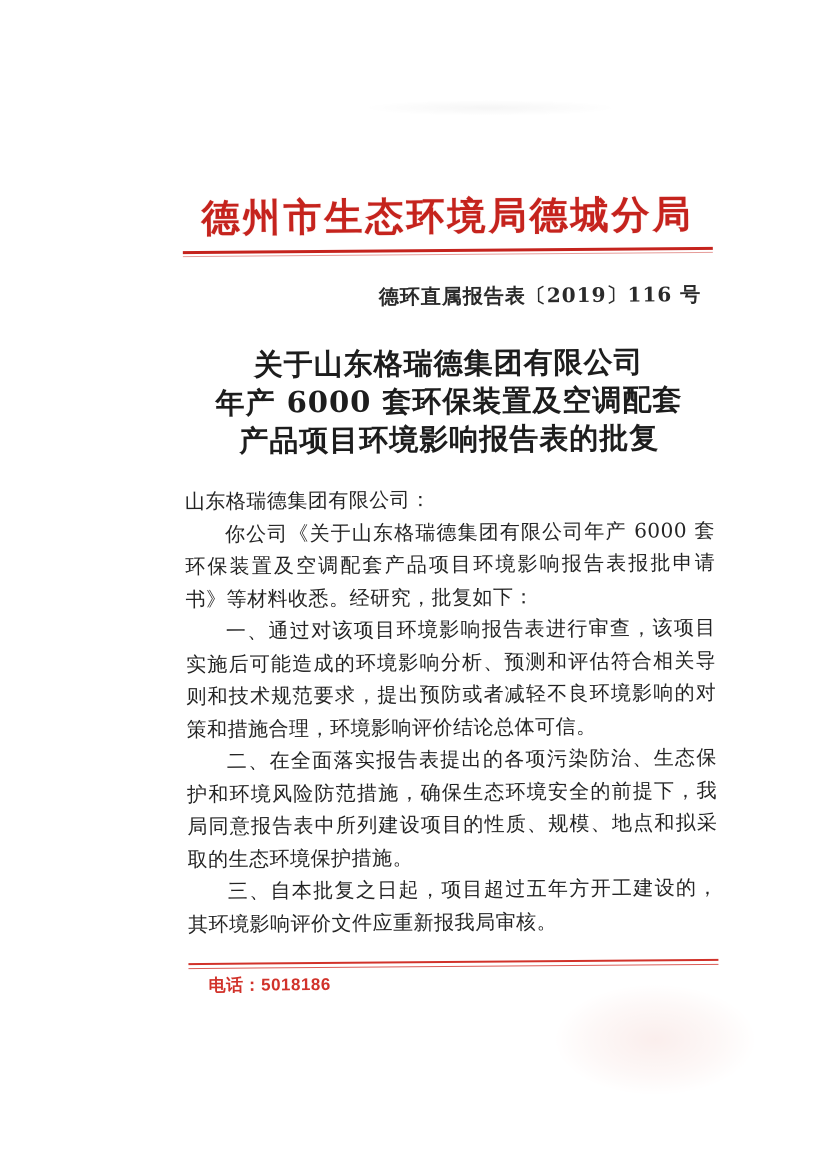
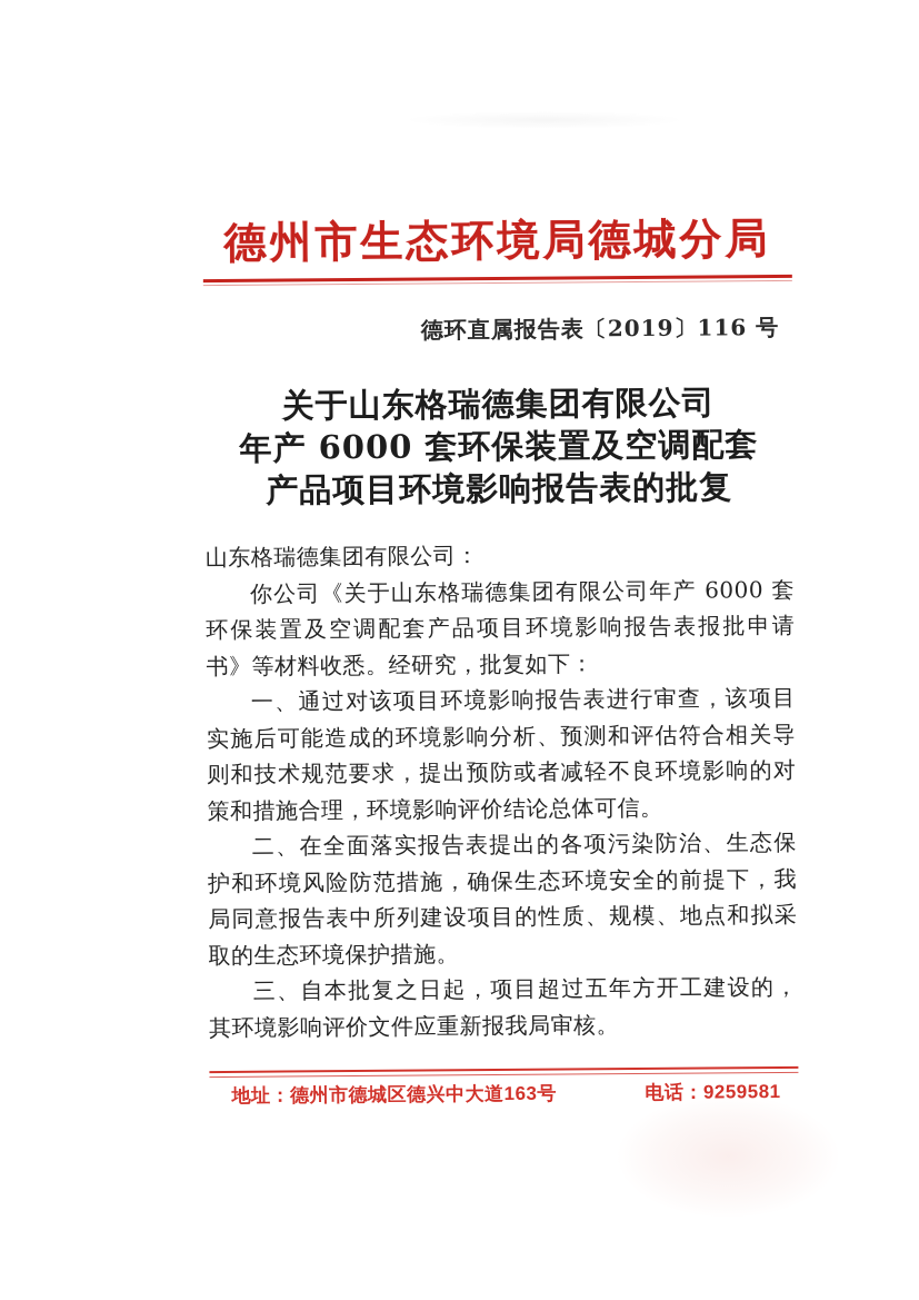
  德州市生态环境局德城分局
  德环直属报告表〔2019〕116 号
  关于山东格瑞德集团有限公司
  年产 6000 套环保装置及空调配套
  产品项目环境影响报告表的批复
  山东格瑞德集团有限公司：
  你公司《关于山东格瑞德集团有限公司年产 6000 套环保装置及空调配套产品项目环境影响报告表报批申请书》等材料收悉。经研究，批复如下：
  一、通过对该项目环境影响报告表进行审查，该项目实施后可能造成的环境影响分析、预测和评估符合相关导则和技术规范要求，提出预防或者减轻不良环境影响的对策和措施合理，环境影响评价结论总体可信。
  二、在全面落实报告表提出的各项污染防治、生态保护和环境风险防范措施，确保生态环境安全的前提下，我局同意报告表中所列建设项目的性质、规模、地点和拟采取的生态环境保护措施。
  三、自本批复之日起，项目超过五年方开工建设的，其环境影响评价文件应重新报我局审核。
+ 地址：德州市德城区德兴中大道163号
- 电话：5018186
+ 电话：9259581
